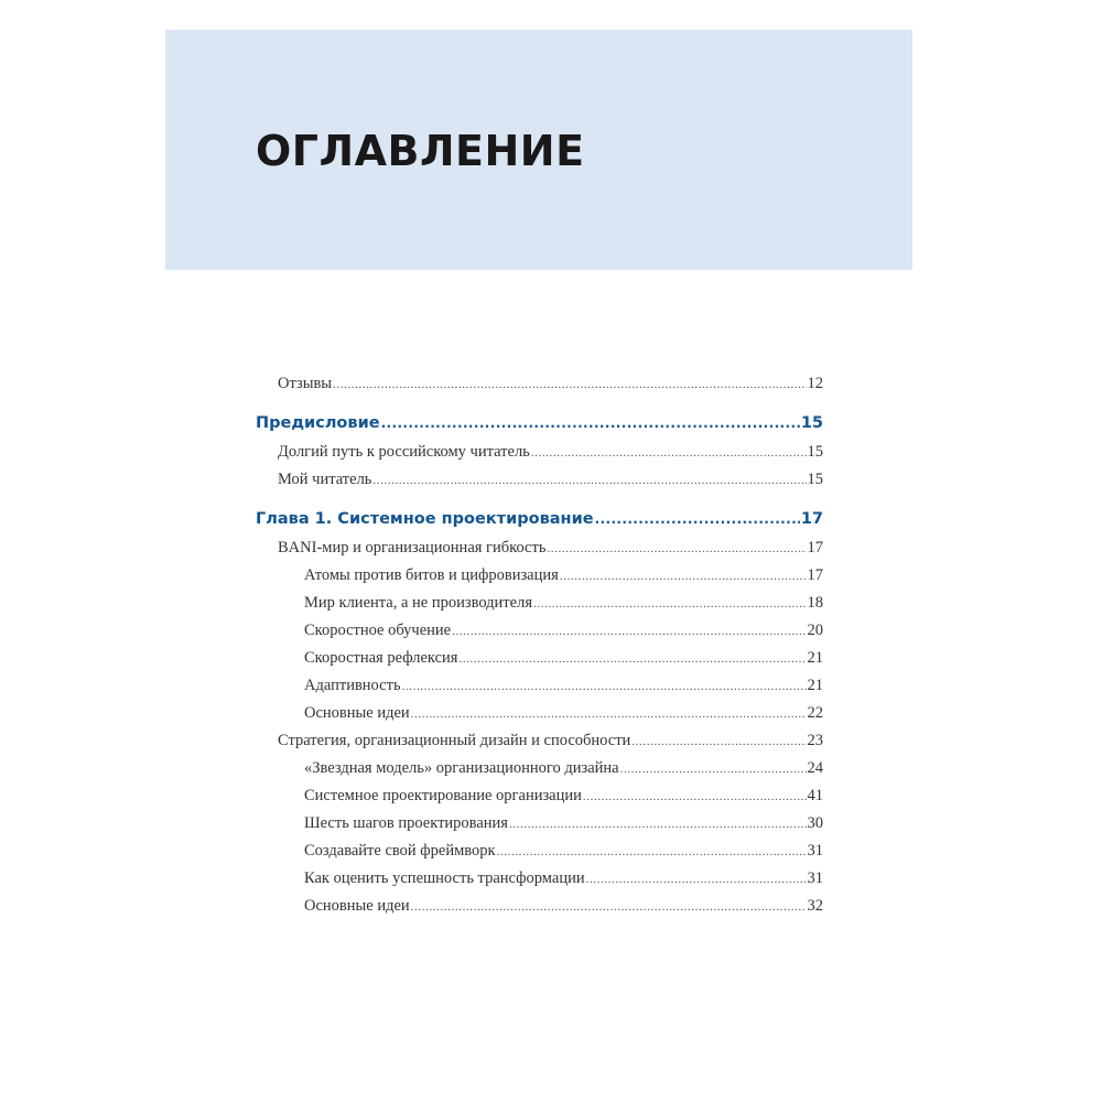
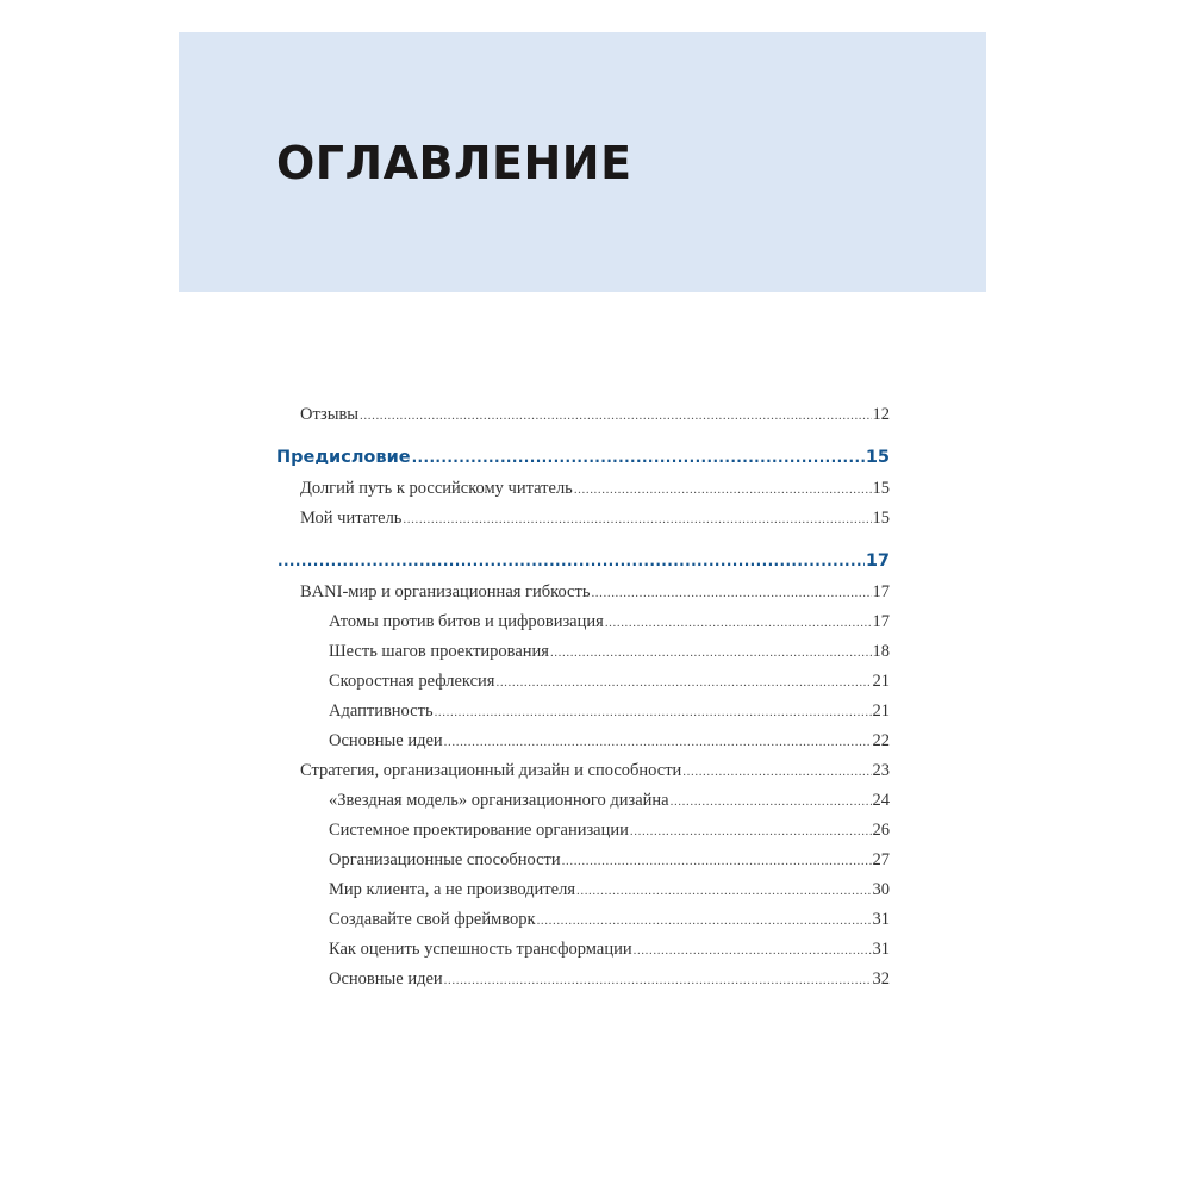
  ОГЛАВЛЕНИЕ
  Отзывы
  12
  Предисловие
  15
  Долгий путь к российскому читатель
  15
  Мой читатель
  15
- Глава 1. Системное проектирование
  17
  BANI-мир и организационная гибкость
  17
  Атомы против битов и цифровизация
  17
- Мир клиента, а не производителя
+ Шесть шагов проектирования
  18
- Скоростное обучение
- 20
  Скоростная рефлексия
  21
  Адаптивность
  21
  Основные идеи
  22
  Стратегия, организационный дизайн и способности
  23
  «Звездная модель» организационного дизайна
  24
  Системное проектирование организации
- 41
+ 26
+ Организационные способности
+ 27
- Шесть шагов проектирования
+ Мир клиента, а не производителя
  30
  Создавайте свой фреймворк
  31
  Как оценить успешность трансформации
  31
  Основные идеи
  32
